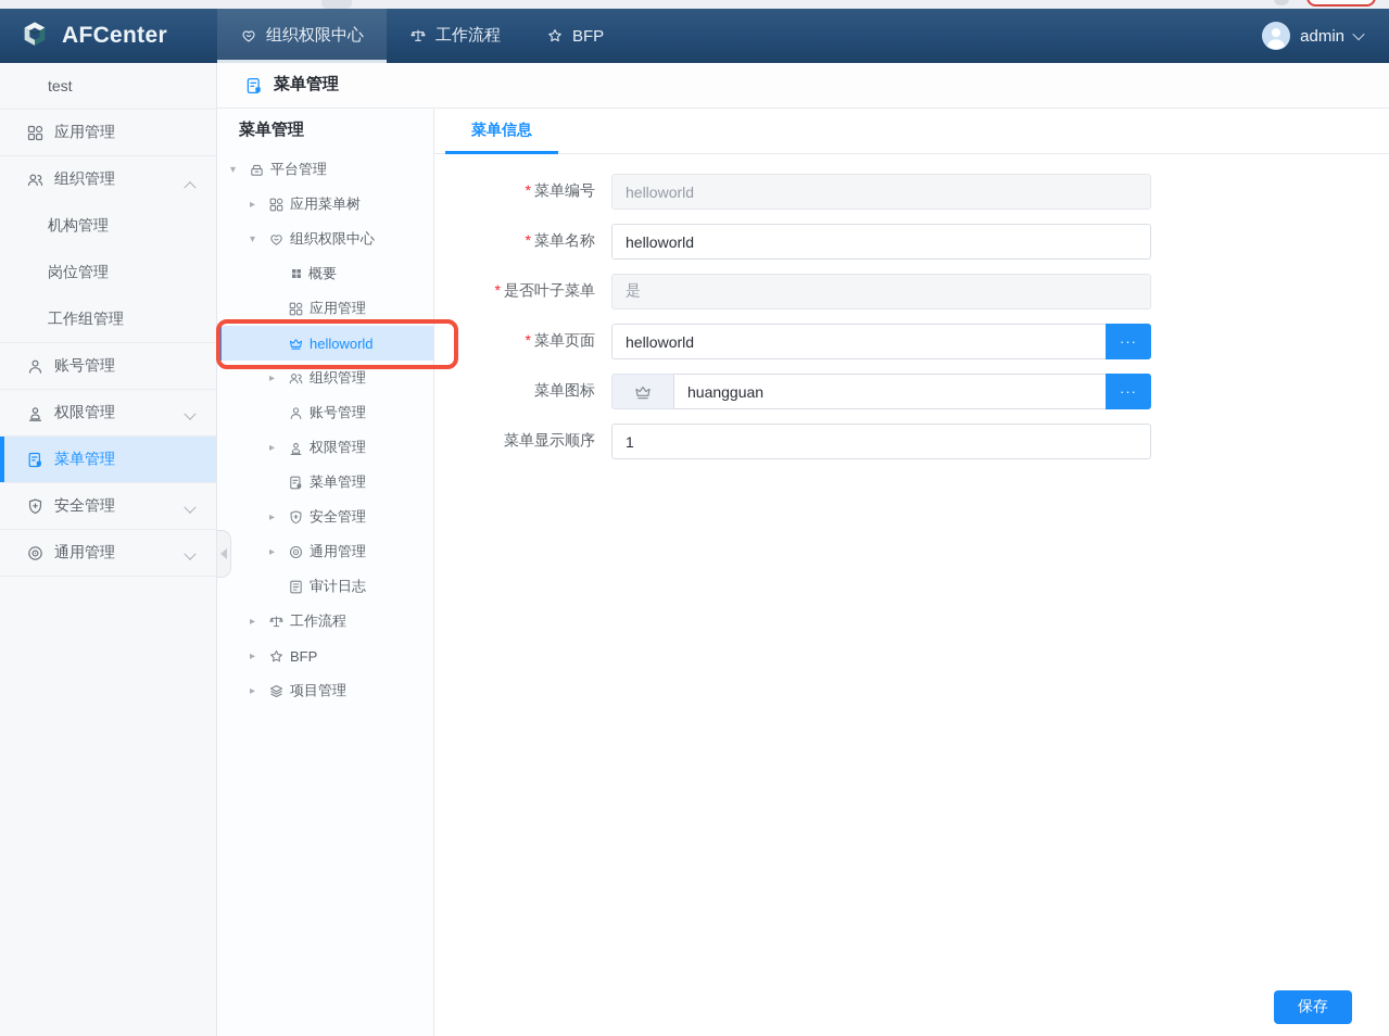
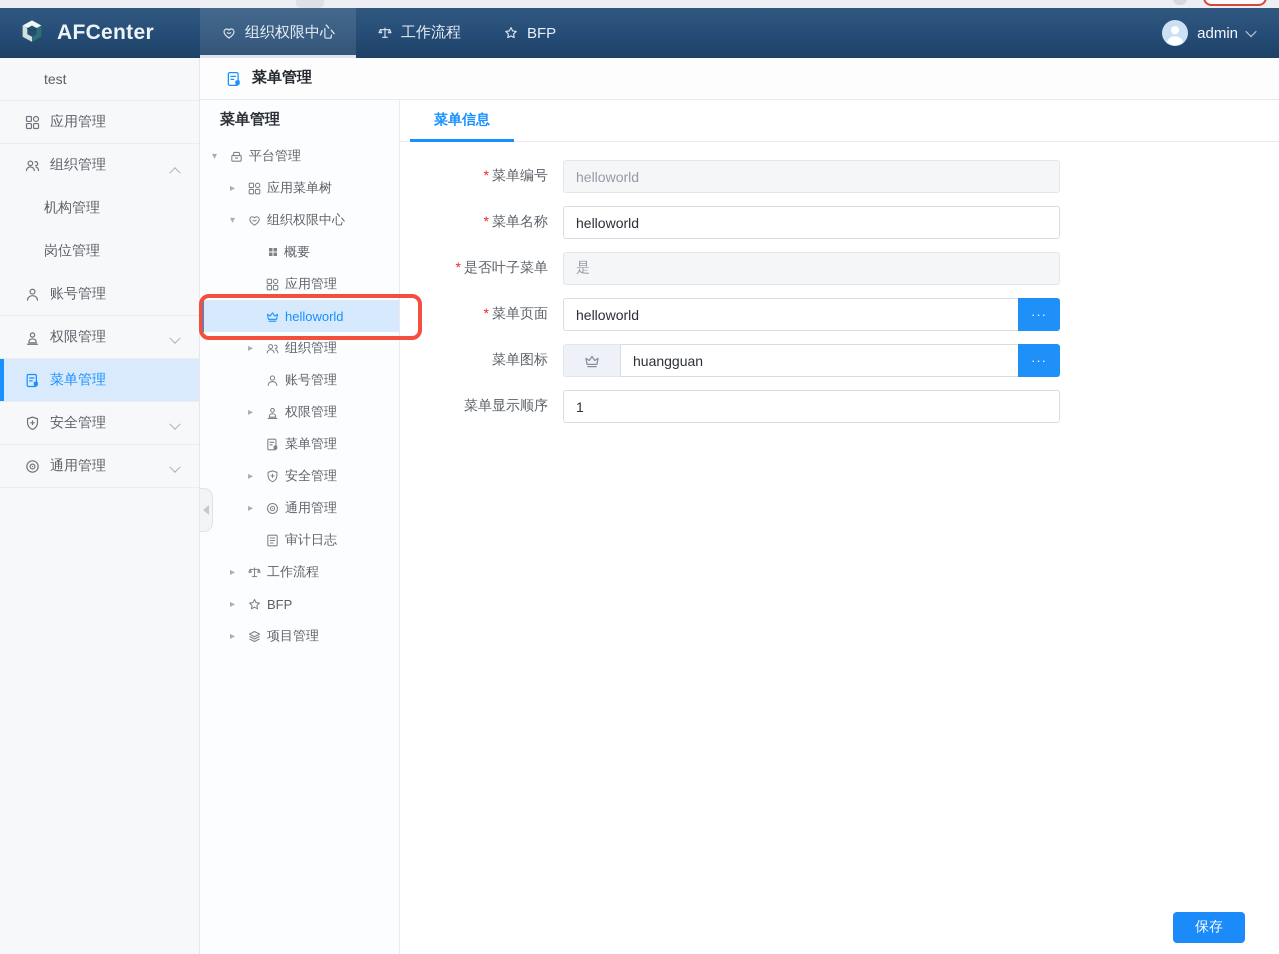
  AFCenter
  组织权限中心
  工作流程
  BFP
  admin
  test
  应用管理
  组织管理
  机构管理
  岗位管理
- 工作组管理
  账号管理
  权限管理
  菜单管理
  安全管理
  通用管理
  菜单管理
  菜单管理
  ▾
  平台管理
  ▸
  应用菜单树
  ▾
  组织权限中心
  概要
  应用管理
  helloworld
  ▸
  组织管理
  账号管理
  ▸
  权限管理
  菜单管理
  ▸
  安全管理
  ▸
  通用管理
  审计日志
  ▸
  工作流程
  ▸
  BFP
  ▸
  项目管理
  菜单信息
  * 菜单编号
  helloworld
  * 菜单名称
  helloworld
  * 是否叶子菜单
  是
  * 菜单页面
  helloworld
  ···
  菜单图标
  huangguan
  ···
  菜单显示顺序
  1
  保存
